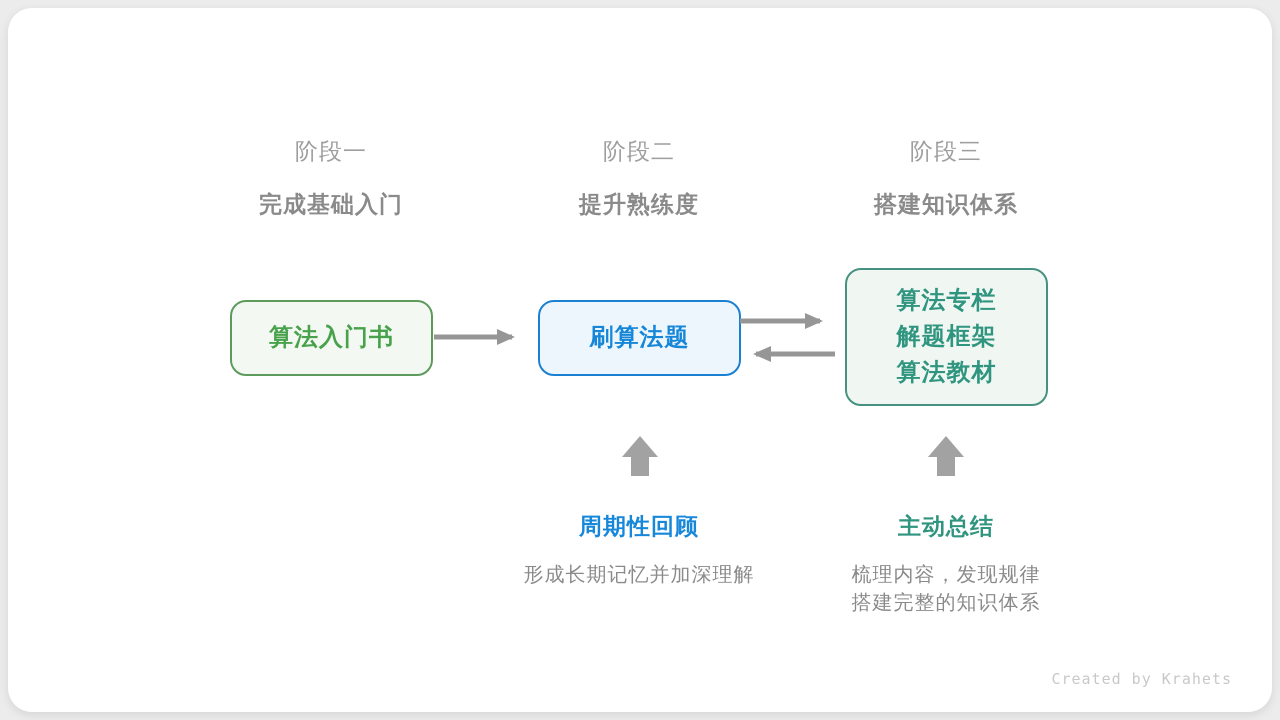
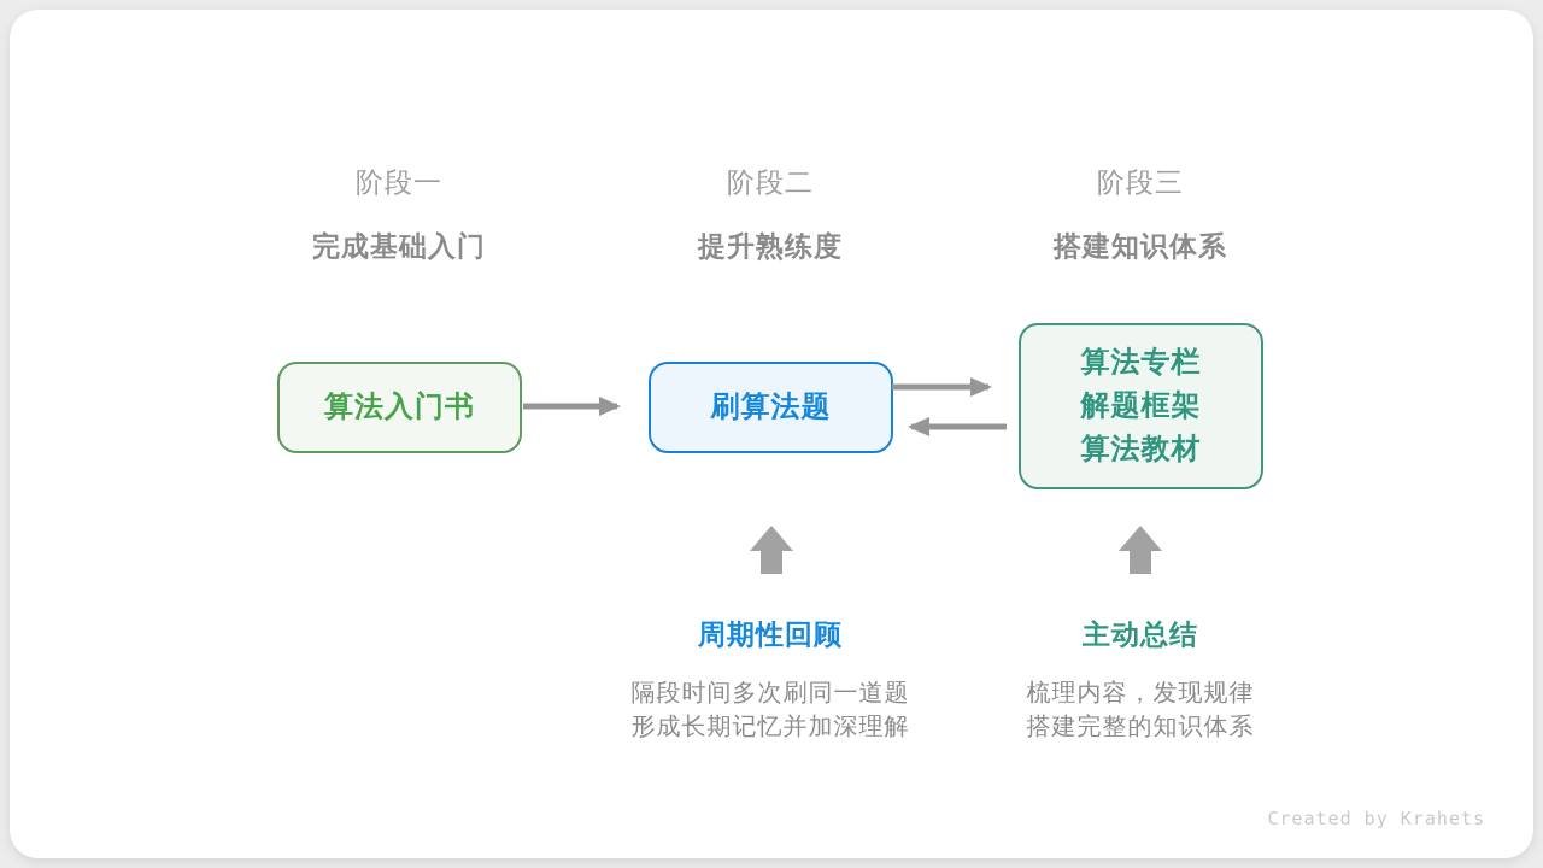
  阶段一
  完成基础入门
  阶段二
  提升熟练度
  阶段三
  搭建知识体系
  算法入门书
  刷算法题
  算法专栏
  解题框架
  算法教材
  周期性回顾
+ 隔段时间多次刷同一道题
  形成长期记忆并加深理解
  主动总结
  梳理内容，发现规律
  搭建完整的知识体系
  Created by Krahets
